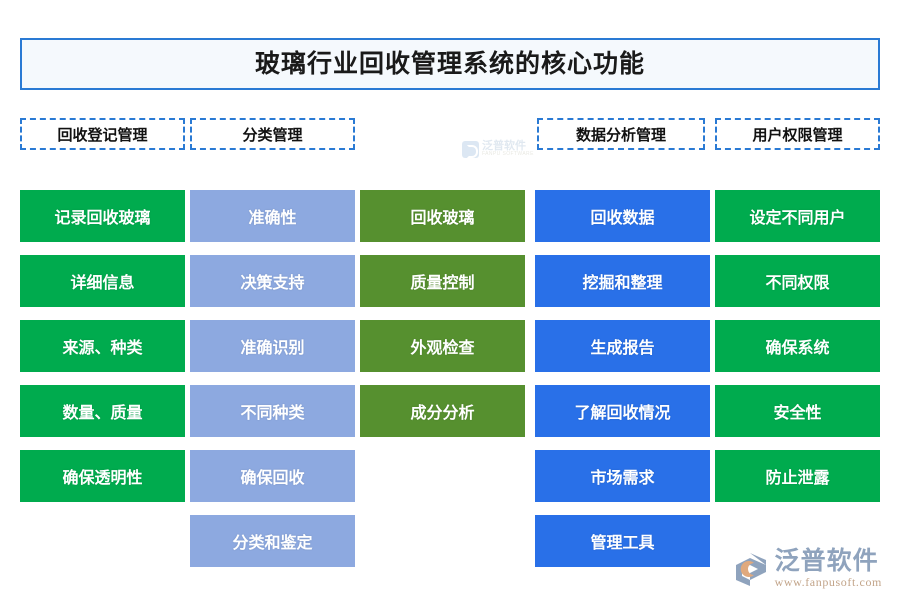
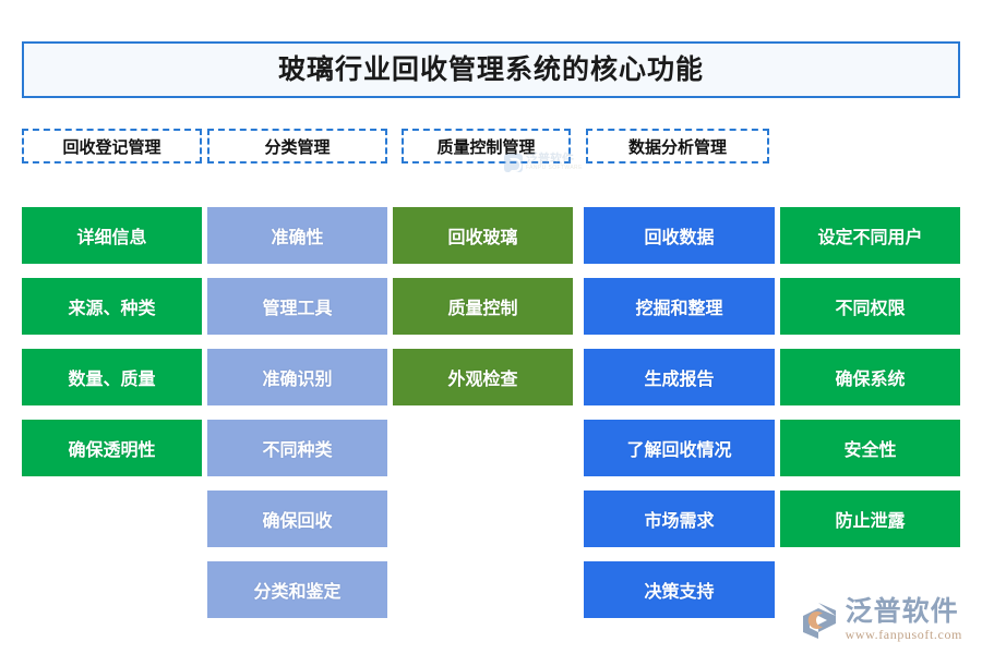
  玻璃行业回收管理系统的核心功能
  回收登记管理
  分类管理
+ 质量控制管理
  数据分析管理
- 用户权限管理
- 记录回收玻璃
  详细信息
  来源、种类
  数量、质量
  确保透明性
  准确性
- 决策支持
+ 管理工具
  准确识别
  不同种类
  确保回收
  分类和鉴定
  回收玻璃
  质量控制
  外观检查
- 成分分析
  回收数据
  挖掘和整理
  生成报告
  了解回收情况
  市场需求
- 管理工具
+ 决策支持
  设定不同用户
  不同权限
  确保系统
  安全性
  防止泄露
  泛普软件
  泛普软件
  www.fanpusoft.com
